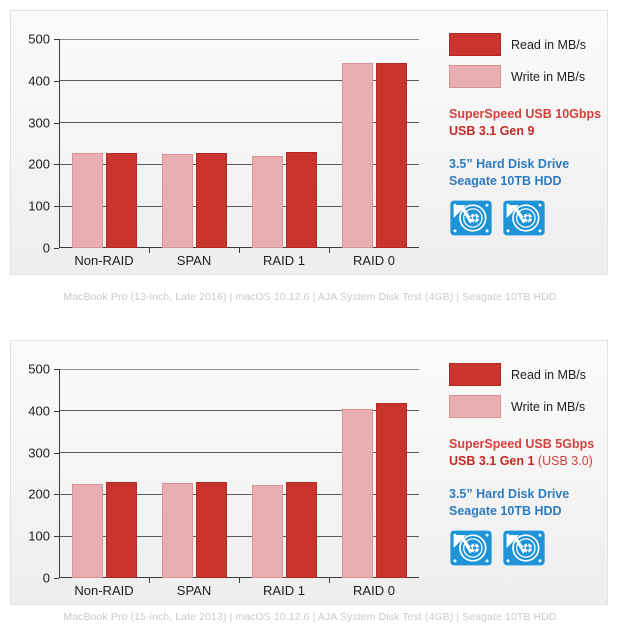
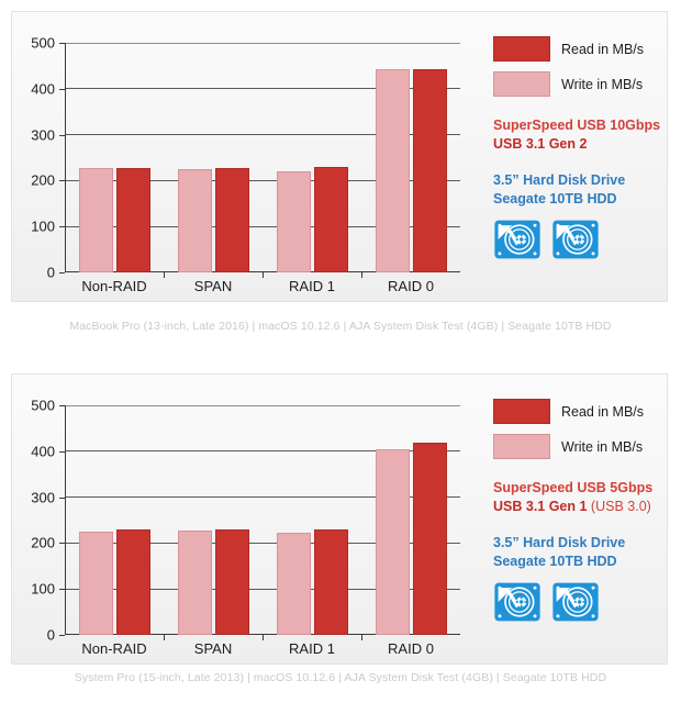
  0
  100
  200
  300
  400
  500
  Non-RAID
  SPAN
  RAID 1
  RAID 0
  Read in MB/s
  Write in MB/s
  SuperSpeed USB 10Gbps
- USB 3.1 Gen 9
+ USB 3.1 Gen 2
  3.5” Hard Disk Drive
  Seagate 10TB HDD
  MacBook Pro (13-inch, Late 2016) | macOS 10.12.6 | AJA System Disk Test (4GB) | Seagate 10TB HDD
  0
  100
  200
  300
  400
  500
  Non-RAID
  SPAN
  RAID 1
  RAID 0
  Read in MB/s
  Write in MB/s
  SuperSpeed USB 5Gbps
  USB 3.1 Gen 1 (USB 3.0)
  3.5” Hard Disk Drive
  Seagate 10TB HDD
- MacBook Pro (15-inch, Late 2013) | macOS 10.12.6 | AJA System Disk Test (4GB) | Seagate 10TB HDD
+ System Pro (15-inch, Late 2013) | macOS 10.12.6 | AJA System Disk Test (4GB) | Seagate 10TB HDD
